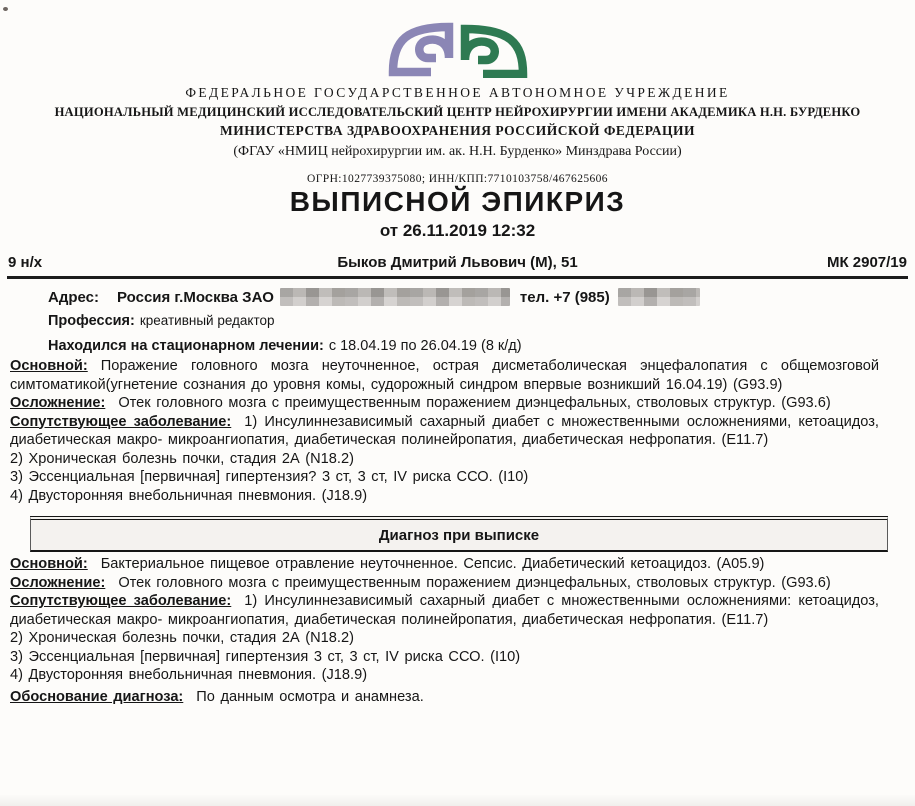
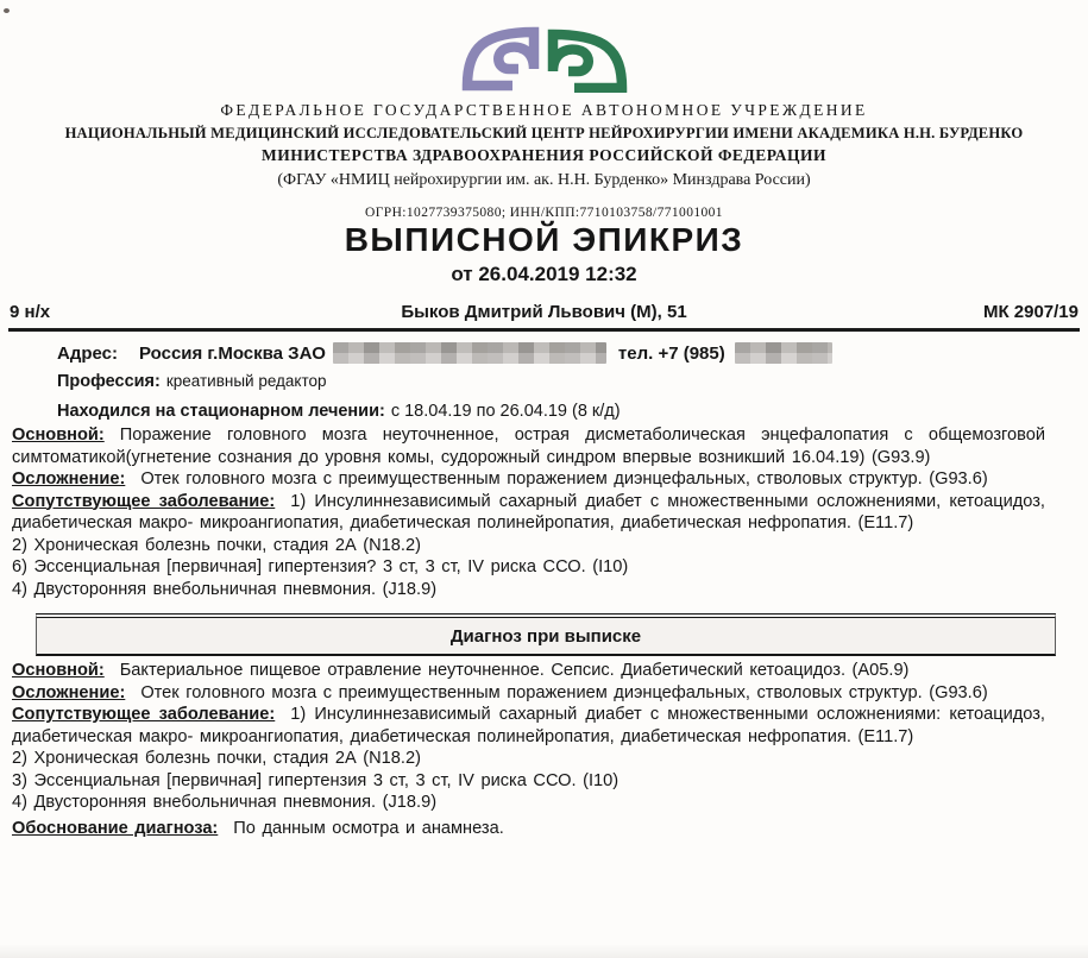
  ФЕДЕРАЛЬНОЕ ГОСУДАРСТВЕННОЕ АВТОНОМНОЕ УЧРЕЖДЕНИЕ
  НАЦИОНАЛЬНЫЙ МЕДИЦИНСКИЙ ИССЛЕДОВАТЕЛЬСКИЙ ЦЕНТР НЕЙРОХИРУРГИИ ИМЕНИ АКАДЕМИКА Н.Н. БУРДЕНКО
  МИНИСТЕРСТВА ЗДРАВООХРАНЕНИЯ РОССИЙСКОЙ ФЕДЕРАЦИИ
  (ФГАУ «НМИЦ нейрохирургии им. ак. Н.Н. Бурденко» Минздрава России)
- ОГРН:1027739375080; ИНН/КПП:7710103758/467625606
+ ОГРН:1027739375080; ИНН/КПП:7710103758/771001001
  ВЫПИСНОЙ ЭПИКРИЗ
- от 26.11.2019 12:32
+ от 26.04.2019 12:32
  9 н/х
  Быков Дмитрий Львович (М), 51
  МК 2907/19
  Адрес: Россия г.Москва ЗАО тел. +7 (985)
  Профессия: креативный редактор
  Находился на стационарном лечении: с 18.04.19 по 26.04.19 (8 к/д)
  Основной: Поражение головного мозга неуточненное, острая дисметаболическая энцефалопатия с общемозговой симтоматикой(угнетение сознания до уровня комы, судорожный синдром впервые возникший 16.04.19) (G93.9)
  Осложнение: Отек головного мозга с преимущественным поражением диэнцефальных, стволовых структур. (G93.6)
  Сопутствующее заболевание: 1) Инсулиннезависимый сахарный диабет с множественными осложнениями, кетоацидоз, диабетическая макро- микроангиопатия, диабетическая полинейропатия, диабетическая нефропатия. (E11.7)
  2) Хроническая болезнь почки, стадия 2А (N18.2)
- 3) Эссенциальная [первичная] гипертензия? 3 ст, 3 ст, IV риска ССО. (I10)
+ 6) Эссенциальная [первичная] гипертензия? 3 ст, 3 ст, IV риска ССО. (I10)
  4) Двусторонняя внебольничная пневмония. (J18.9)
  Диагноз при выписке
  Основной: Бактериальное пищевое отравление неуточненное. Сепсис. Диабетический кетоацидоз. (А05.9)
  Осложнение: Отек головного мозга с преимущественным поражением диэнцефальных, стволовых структур. (G93.6)
  Сопутствующее заболевание: 1) Инсулиннезависимый сахарный диабет с множественными осложнениями: кетоацидоз, диабетическая макро- микроангиопатия, диабетическая полинейропатия, диабетическая нефропатия. (E11.7)
  2) Хроническая болезнь почки, стадия 2А (N18.2)
  3) Эссенциальная [первичная] гипертензия 3 ст, 3 ст, IV риска ССО. (I10)
  4) Двусторонняя внебольничная пневмония. (J18.9)
  Обоснование диагноза: По данным осмотра и анамнеза.
